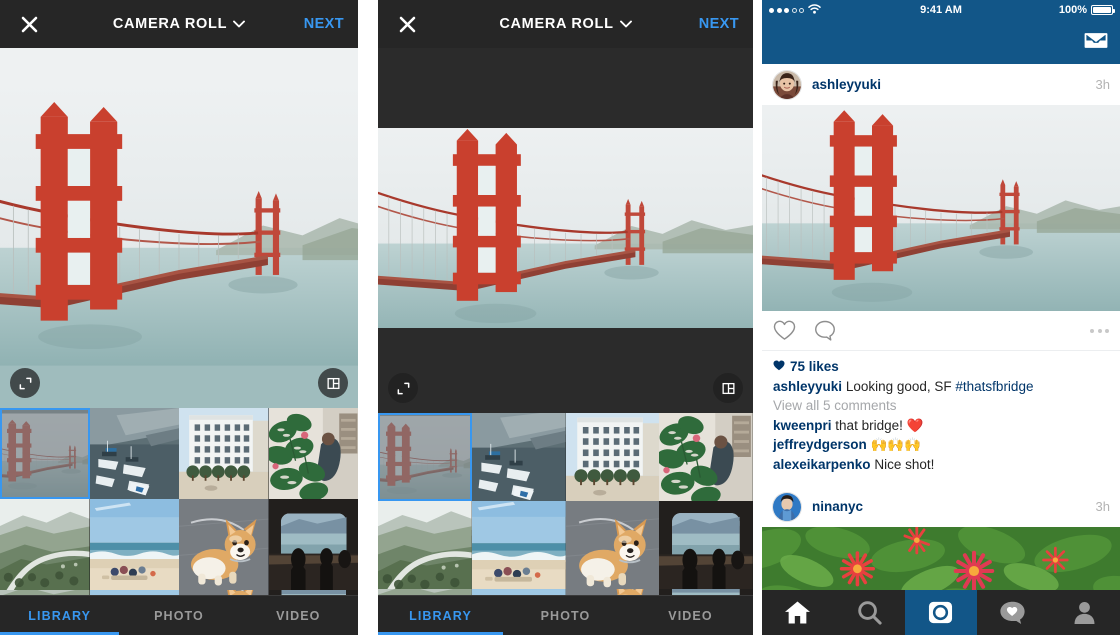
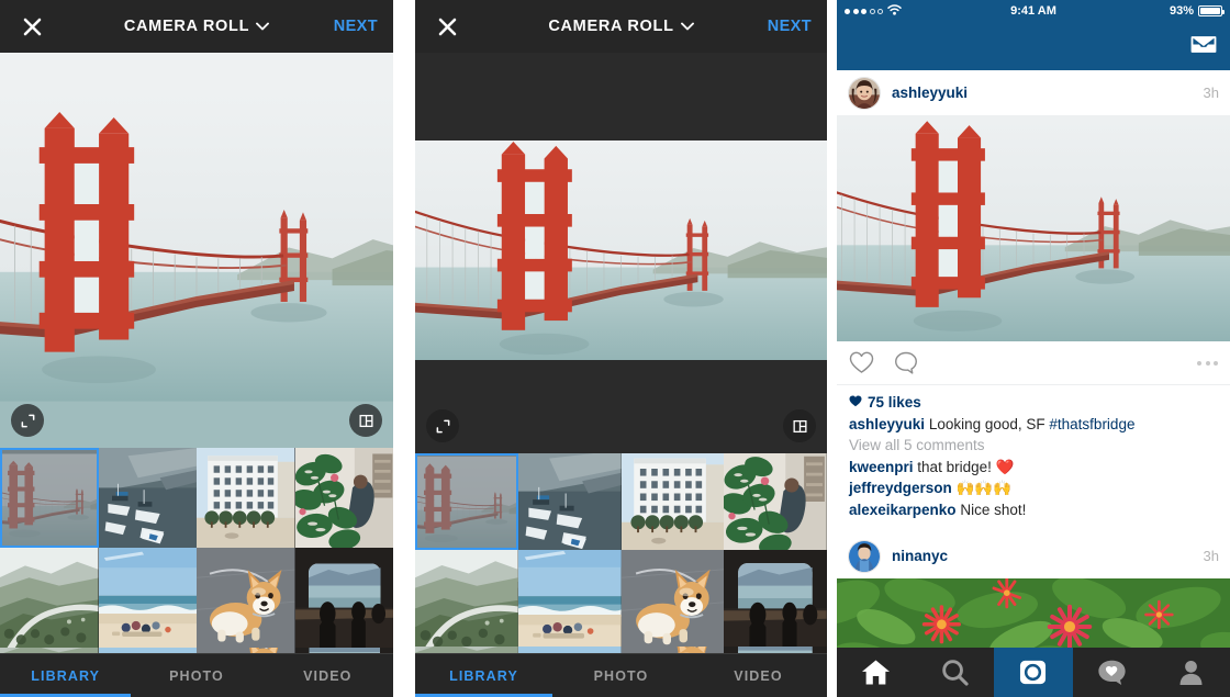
  CAMERA ROLL
  NEXT
  LIBRARY
  PHOTO
  VIDEO
  CAMERA ROLL
  NEXT
  LIBRARY
  PHOTO
  VIDEO
  9:41 AM
- 100%
+ 93%
  ashleyyuki
  3h
  75 likes
  ashleyyuki Looking good, SF #thatsfbridge
  View all 5 comments
  kweenpri that bridge! ❤️
  jeffreydgerson 🙌🙌🙌
  alexeikarpenko Nice shot!
  ninanyc
  3h
